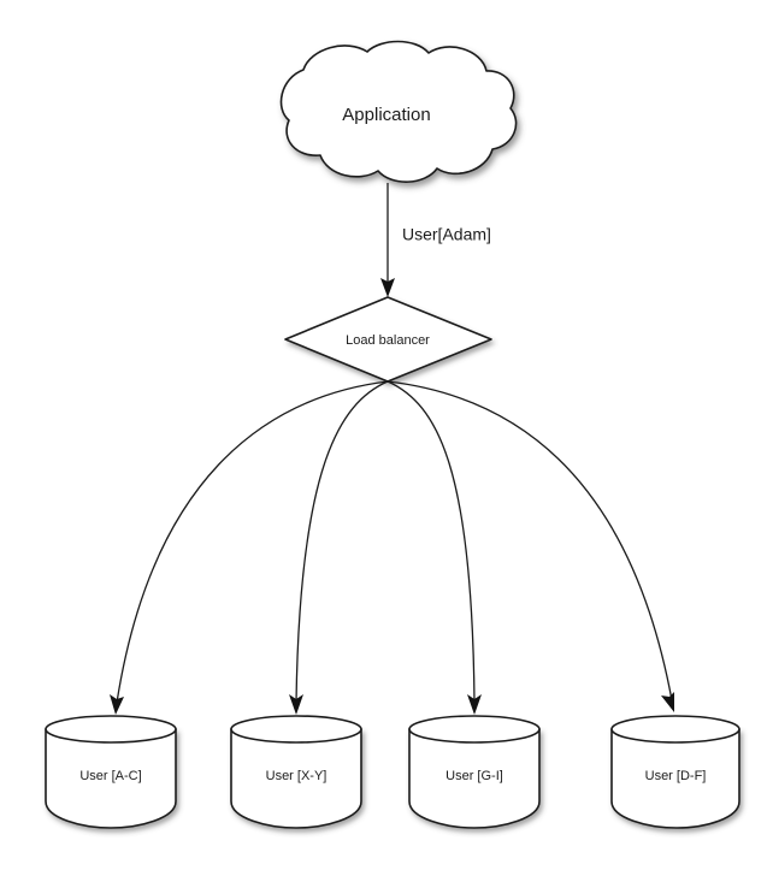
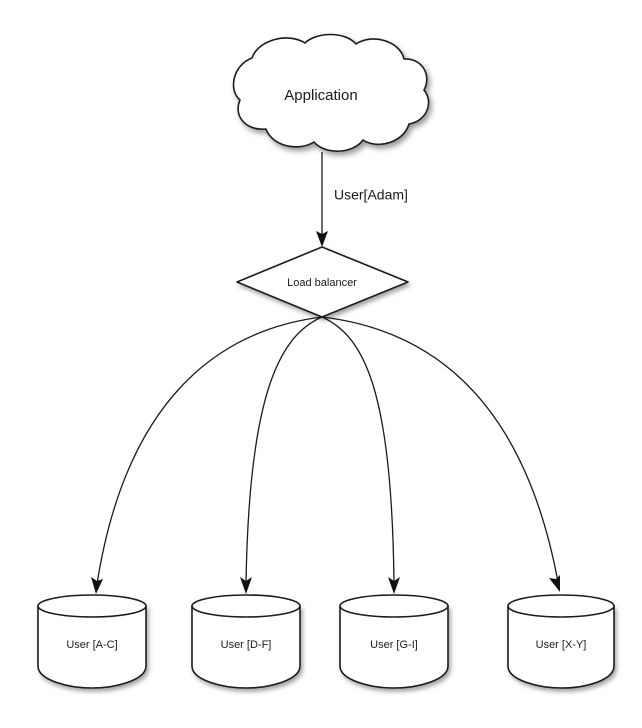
  Application
  User[Adam]
  Load balancer
  User [A-C]
- User [X-Y]
+ User [D-F]
  User [G-I]
- User [D-F]
+ User [X-Y]
